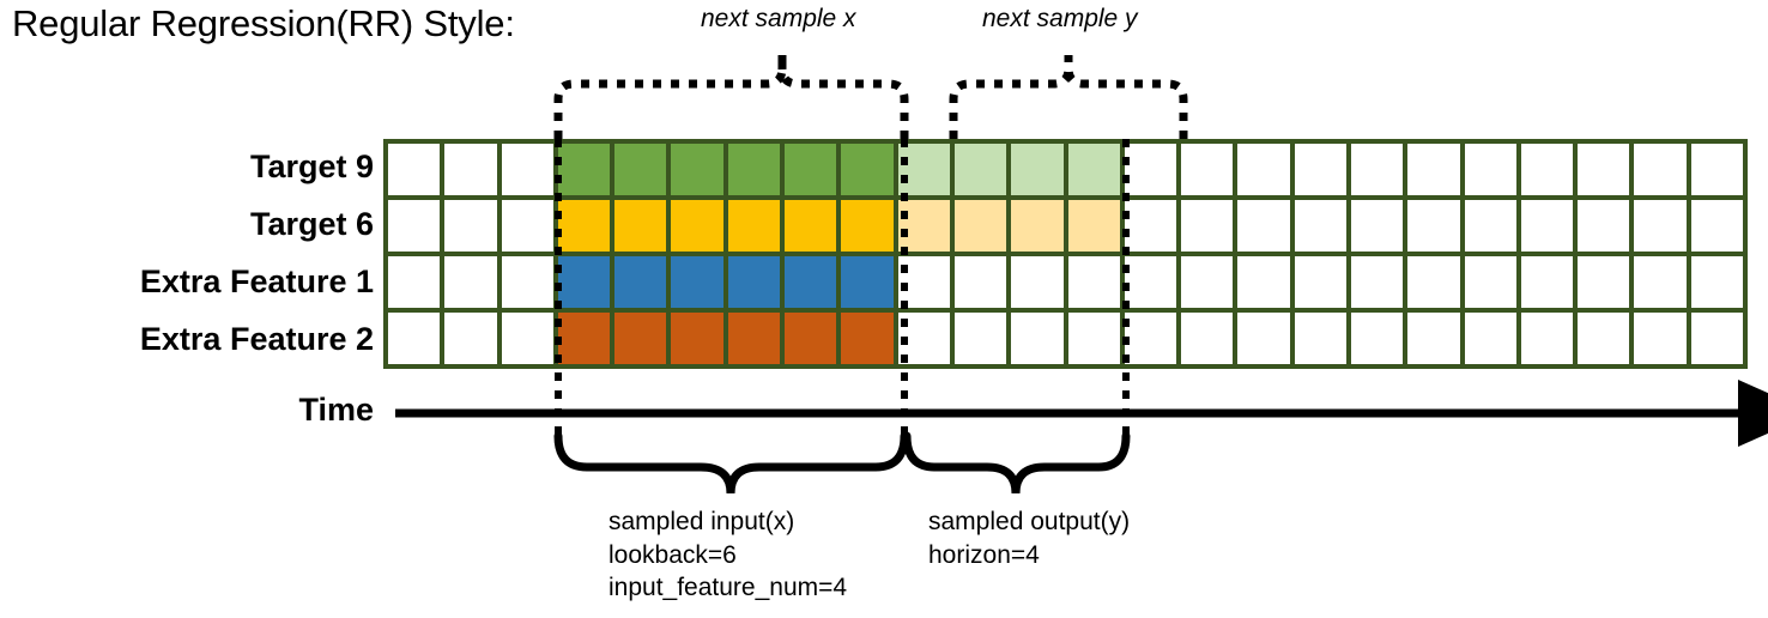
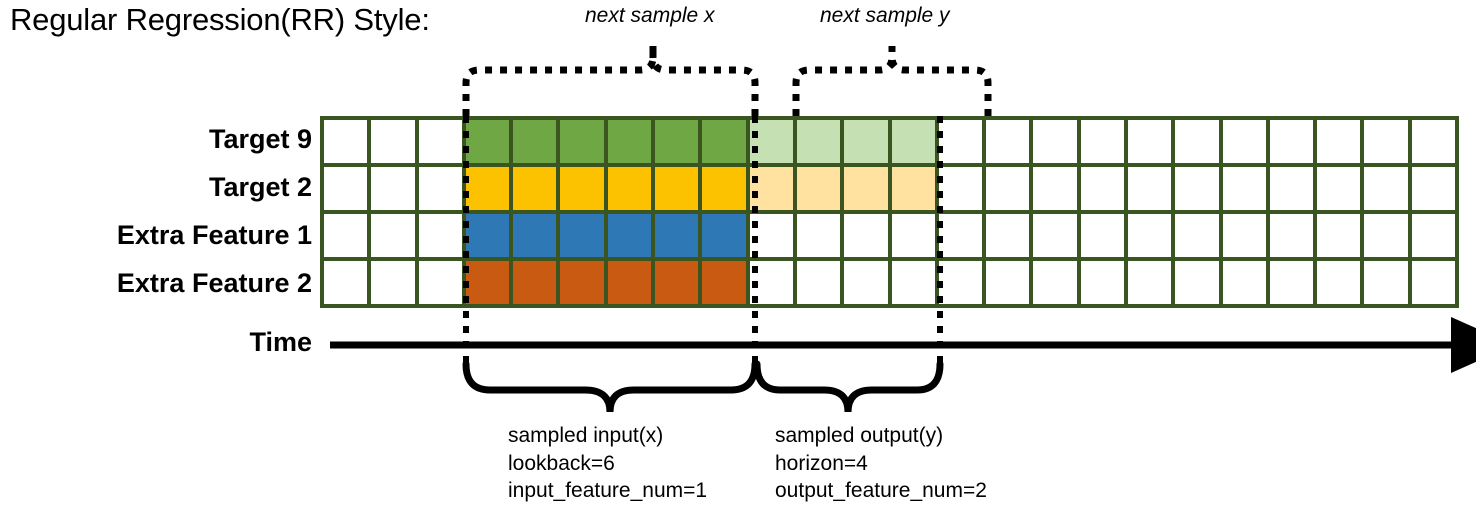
  Regular Regression(RR) Style:
  Target 9
- Target 6
+ Target 2
  Extra Feature 1
  Extra Feature 2
  Time
  next sample x
  next sample y
  sampled input(x)
  lookback=6
- input_feature_num=4
+ input_feature_num=1
  sampled output(y)
  horizon=4
+ output_feature_num=2
